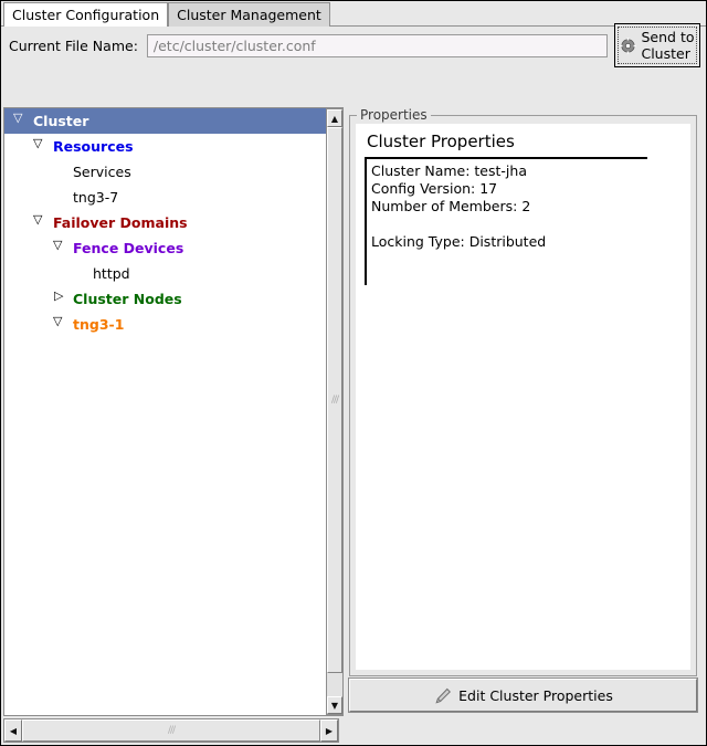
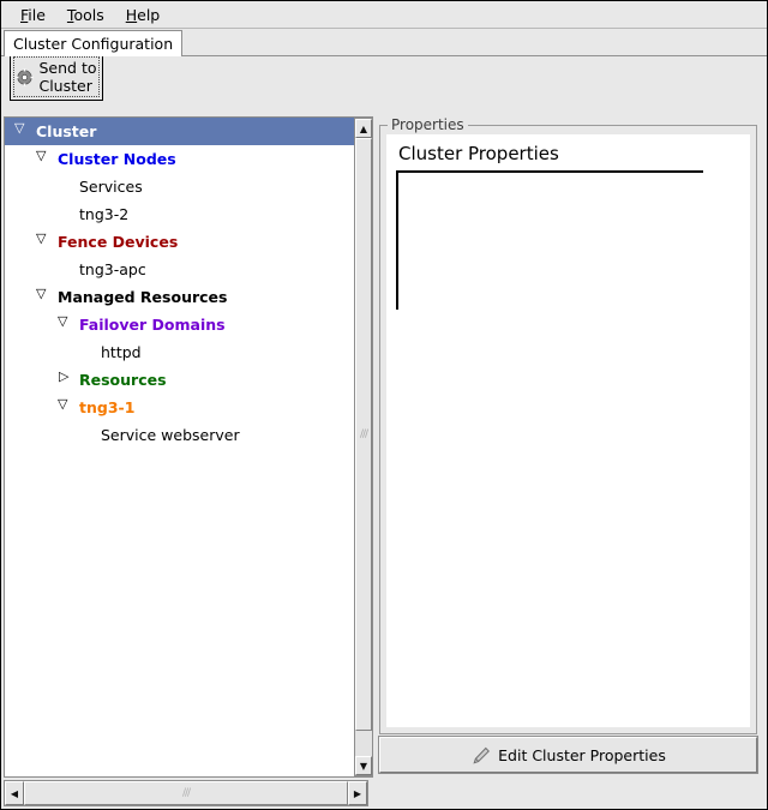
+ File
+ Tools
+ Help
  Cluster Configuration
- Cluster Management
- Current File Name:
- /etc/cluster/cluster.conf
  Send to
  Cluster
  Cluster
- Resources
+ Cluster Nodes
  Services
- tng3-7
+ tng3-2
- Failover Domains
+ Fence Devices
+ tng3-apc
+ Managed Resources
- Fence Devices
+ Failover Domains
  httpd
- Cluster Nodes
+ Resources
  tng3-1
+ Service webserver
  ▲
  ///
  ▼
  Properties
  Cluster Properties
- Cluster Name: test-jha
- Config Version: 17
- Number of Members: 2
- Locking Type: Distributed
  Edit Cluster Properties
  ◀
  ///
  ▶
